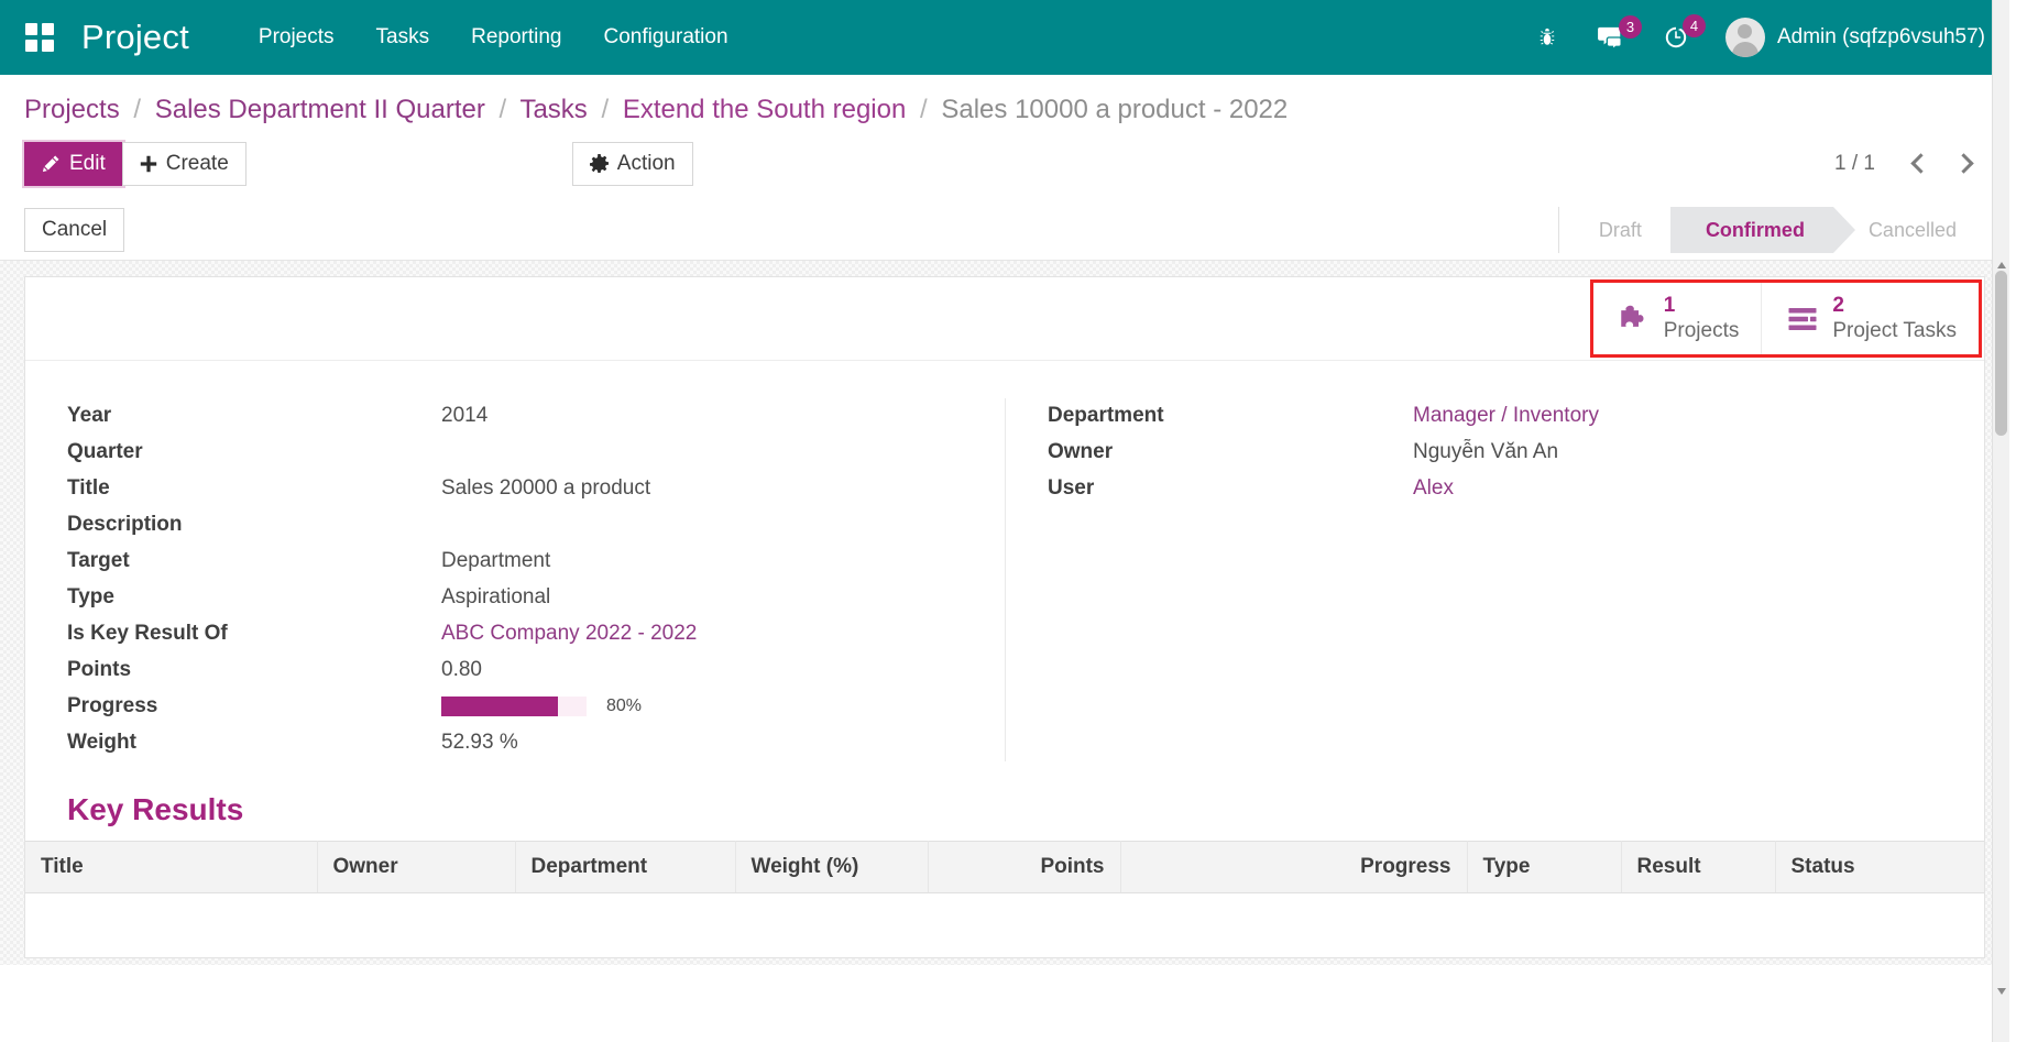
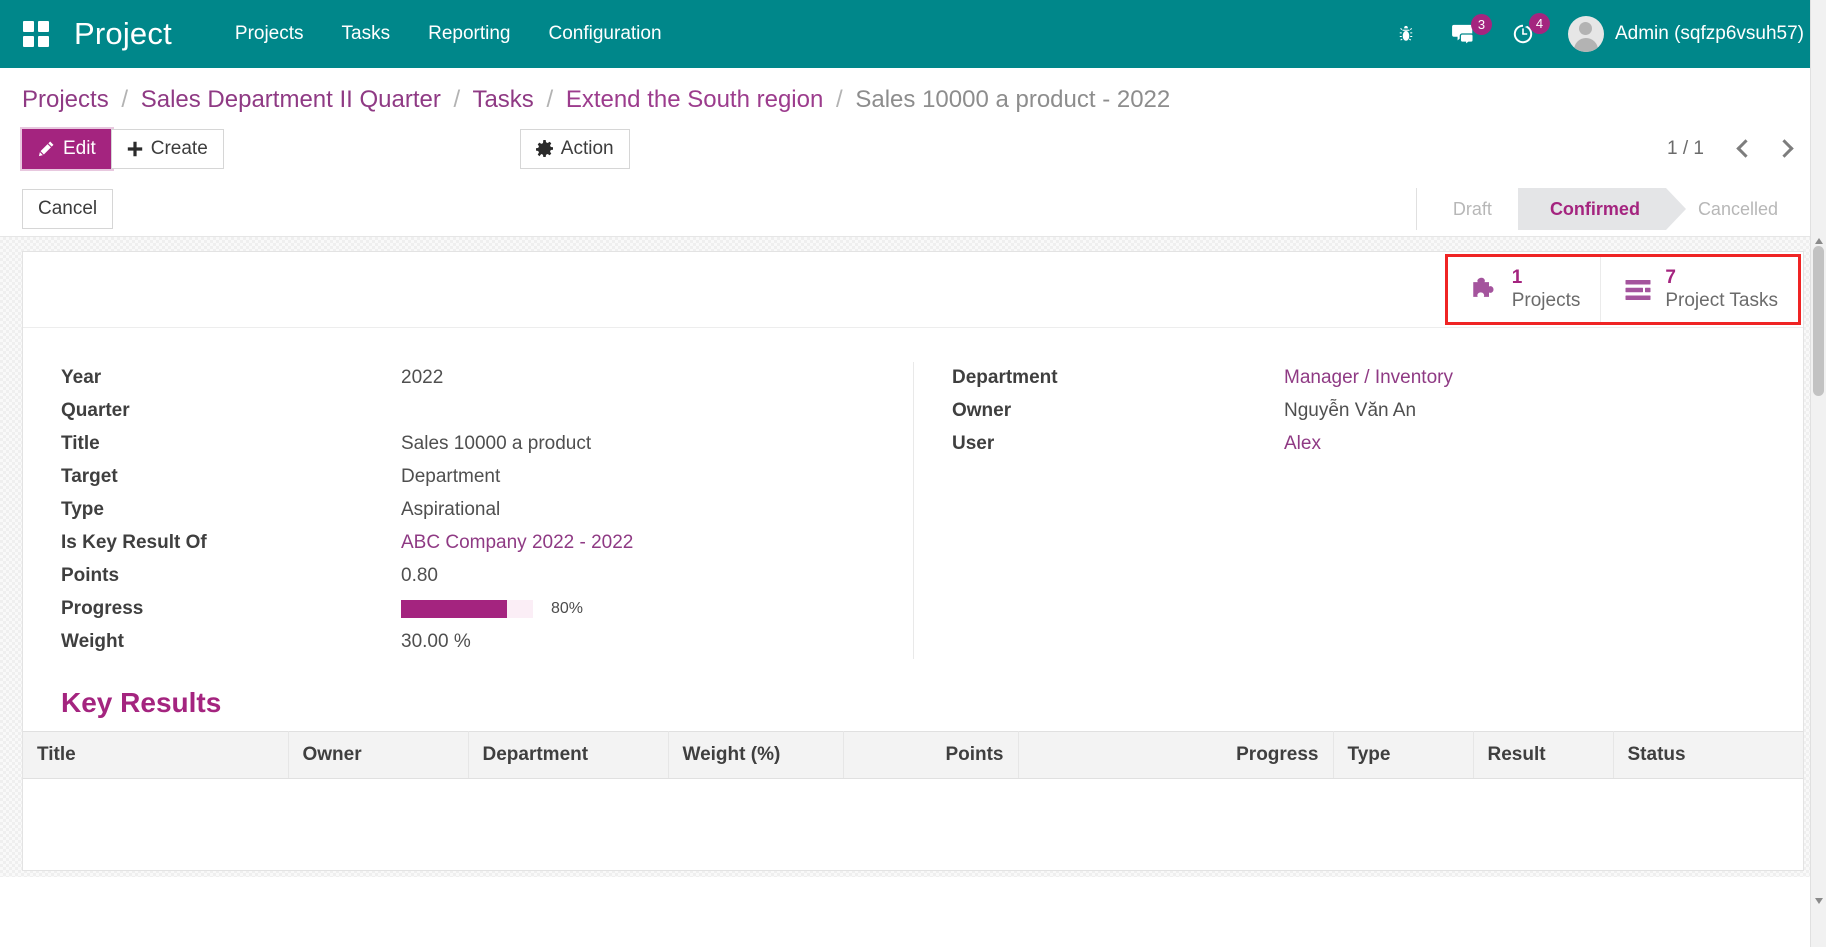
  Project
  Projects
  Tasks
  Reporting
  Configuration
  3
  4
  Admin (sqfzp6vsuh57)
  Projects / Sales Department II Quarter / Tasks / Extend the South region / Sales 10000 a product - 2022
  Edit
  Create
  Action
  1 / 1
  Cancel
  Draft
  Confirmed
  Cancelled
  1
  Projects
- 2
+ 7
  Project Tasks
  Year
- 2014
+ 2022
  Quarter
  Title
- Sales 20000 a product
+ Sales 10000 a product
- Description
  Target
  Department
  Type
  Aspirational
  Is Key Result Of
  ABC Company 2022 - 2022
  Points
  0.80
  Progress
  80%
  Weight
- 52.93 %
+ 30.00 %
  Department
  Manager / Inventory
  Owner
  Nguyễn Văn An
  User
  Alex
  Key Results
  Title	Owner	Department	Weight (%)	Points	Progress	Type	Result	Status
